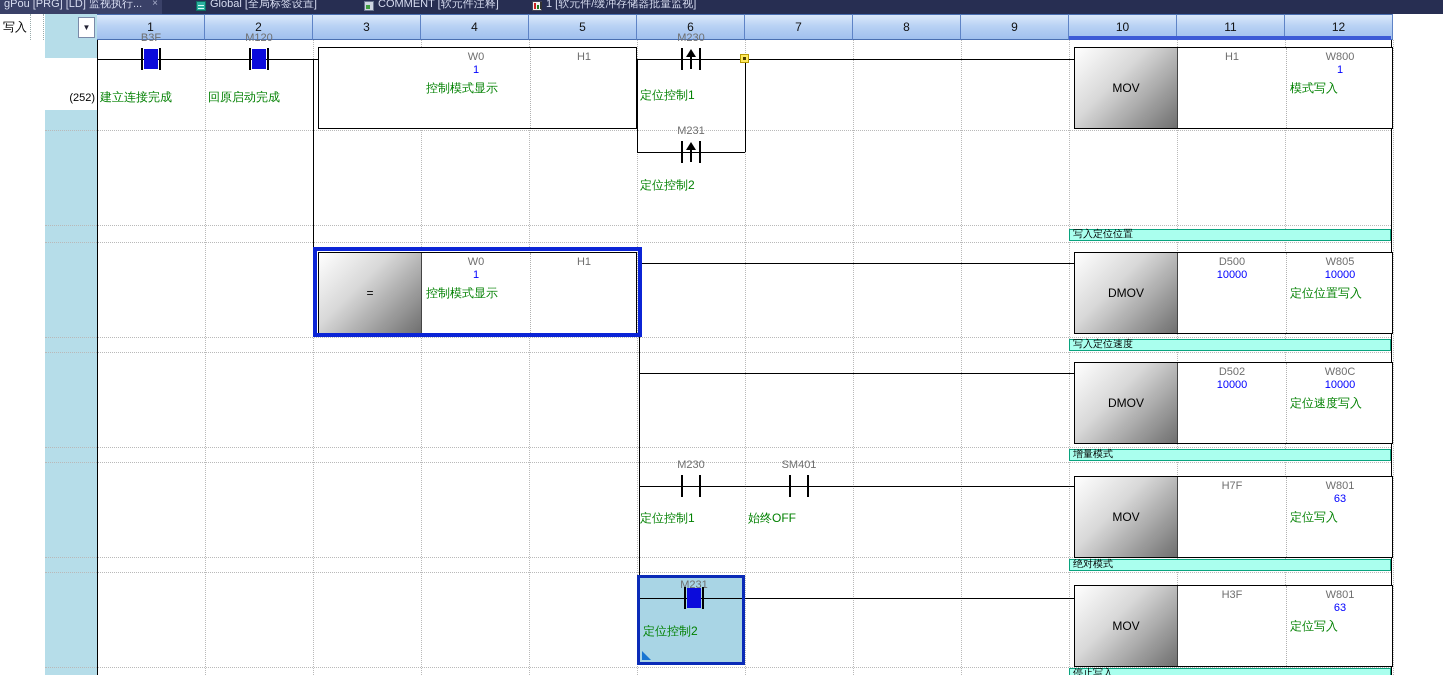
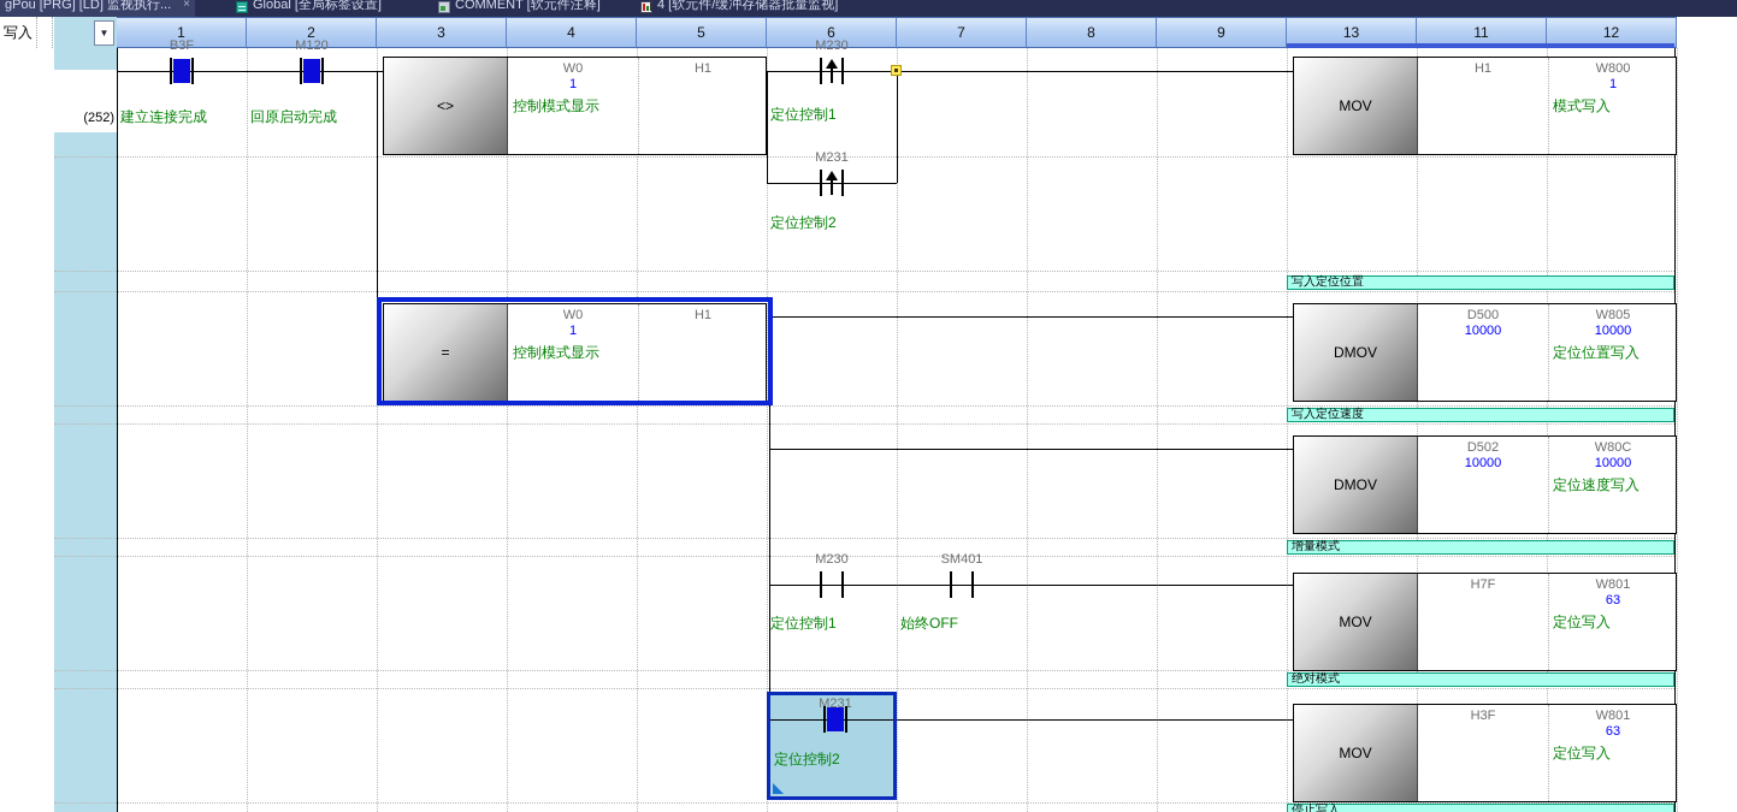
  gPou [PRG] [LD] 监视执行...
  ×
  Global [全局标签设置]
  COMMENT [软元件注释]
- 1 [软元件/缓冲存储器批量监视]
+ 4 [软元件/缓冲存储器批量监视]
  写入
  ▼
  1
  2
  3
  4
  5
  6
  7
  8
  9
- 10
+ 13
  11
  12
  (252)
  B3F
  建立连接完成
  M120
  回原启动完成
  M230
  定位控制1
  M231
  定位控制2
+ <>
  W0
  1
  控制模式显示
  H1
  MOV
  H1
  W800
  1
  模式写入
  写入定位位置
  =
  W0
  1
  控制模式显示
  H1
  DMOV
  D500
  10000
  W805
  10000
  定位位置写入
  写入定位速度
  DMOV
  D502
  10000
  W80C
  10000
  定位速度写入
  增量模式
  M230
  定位控制1
  SM401
  始终OFF
  MOV
  H7F
  W801
  63
  定位写入
  绝对模式
  M231
  定位控制2
  MOV
  H3F
  W801
  63
  定位写入
  停止写入
